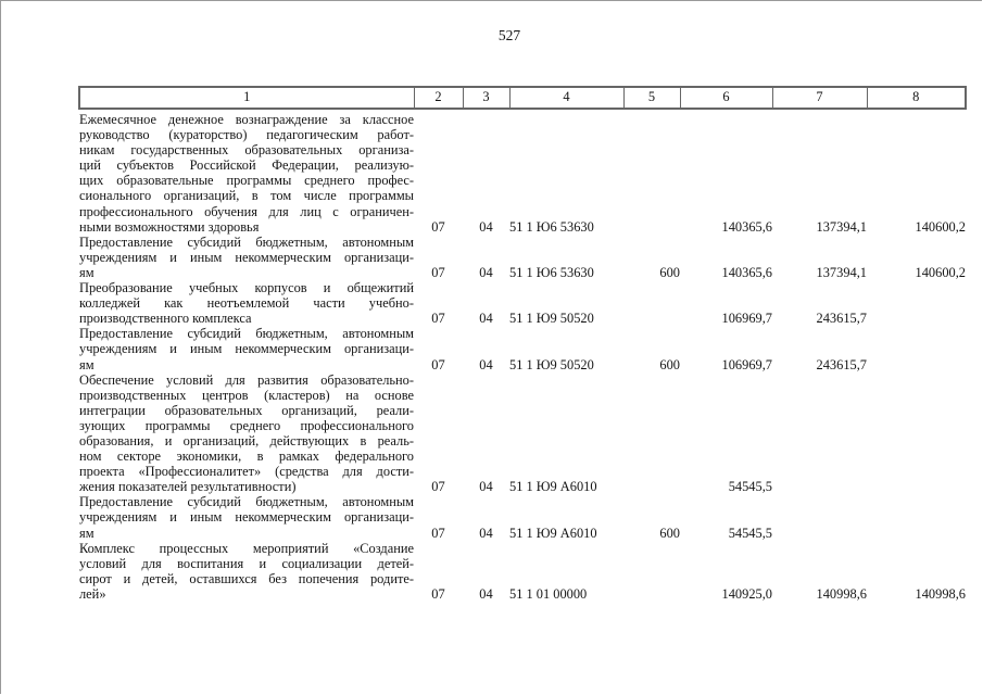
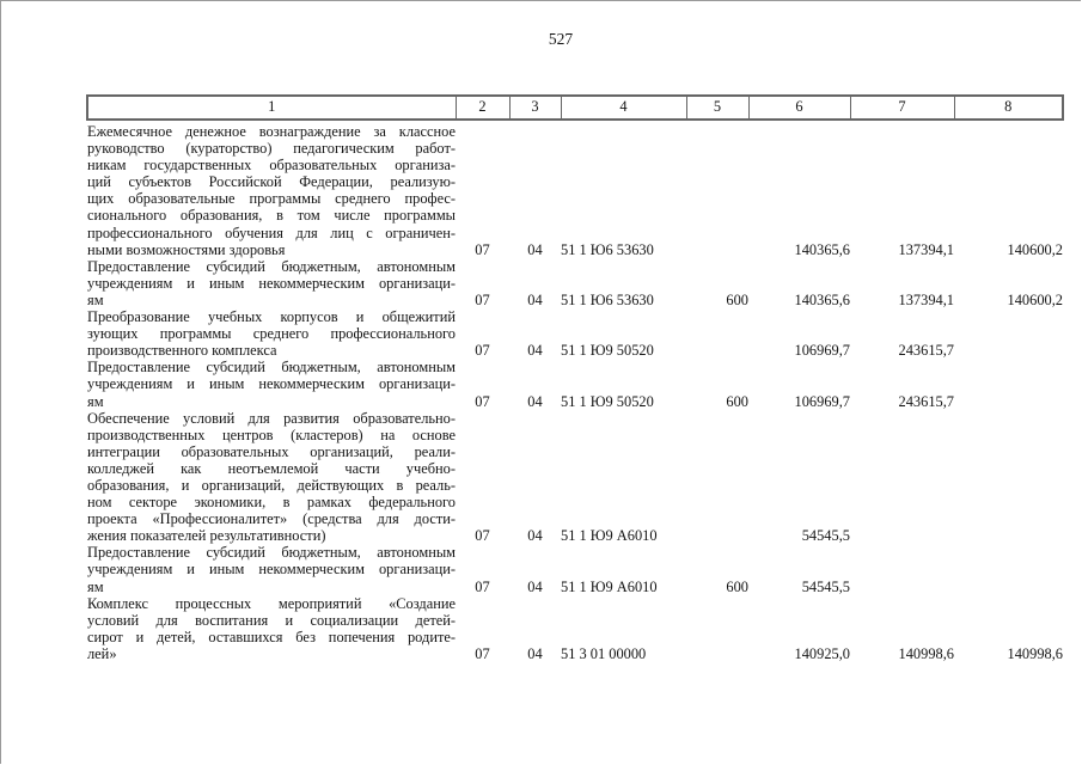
  527
  1	2	3	4	5	6	7	8
- Ежемесячное денежное вознаграждение за классноеруководство (кураторство) педагогическим работ-никам государственных образовательных организа-ций субъектов Российской Федерации, реализую-щих образовательные программы среднего профес-сионального организаций, в том числе программыпрофессионального обучения для лиц с ограничен-ными возможностями здоровья	07	04	51 1 Ю6 53630		140365,6	137394,1	140600,2
+ Ежемесячное денежное вознаграждение за классноеруководство (кураторство) педагогическим работ-никам государственных образовательных организа-ций субъектов Российской Федерации, реализую-щих образовательные программы среднего профес-сионального образования, в том числе программыпрофессионального обучения для лиц с ограничен-ными возможностями здоровья	07	04	51 1 Ю6 53630		140365,6	137394,1	140600,2
  Предоставление субсидий бюджетным, автономнымучреждениям и иным некоммерческим организаци-ям	07	04	51 1 Ю6 53630	600	140365,6	137394,1	140600,2
- Преобразование учебных корпусов и общежитийколледжей как неотъемлемой части учебно-производственного комплекса	07	04	51 1 Ю9 50520		106969,7	243615,7
+ Преобразование учебных корпусов и общежитийзующих программы среднего профессиональногопроизводственного комплекса	07	04	51 1 Ю9 50520		106969,7	243615,7
  Предоставление субсидий бюджетным, автономнымучреждениям и иным некоммерческим организаци-ям	07	04	51 1 Ю9 50520	600	106969,7	243615,7
- Обеспечение условий для развития образовательно-производственных центров (кластеров) на основеинтеграции образовательных организаций, реали-зующих программы среднего профессиональногообразования, и организаций, действующих в реаль-ном секторе экономики, в рамках федеральногопроекта «Профессионалитет» (средства для дости-жения показателей результативности)	07	04	51 1 Ю9 А6010		54545,5
+ Обеспечение условий для развития образовательно-производственных центров (кластеров) на основеинтеграции образовательных организаций, реали-колледжей как неотъемлемой части учебно-образования, и организаций, действующих в реаль-ном секторе экономики, в рамках федеральногопроекта «Профессионалитет» (средства для дости-жения показателей результативности)	07	04	51 1 Ю9 А6010		54545,5
  Предоставление субсидий бюджетным, автономнымучреждениям и иным некоммерческим организаци-ям	07	04	51 1 Ю9 А6010	600	54545,5
- Комплекс процессных мероприятий «Созданиеусловий для воспитания и социализации детей-сирот и детей, оставшихся без попечения родите-лей»	07	04	51 1 01 00000		140925,0	140998,6	140998,6
+ Комплекс процессных мероприятий «Созданиеусловий для воспитания и социализации детей-сирот и детей, оставшихся без попечения родите-лей»	07	04	51 3 01 00000		140925,0	140998,6	140998,6
